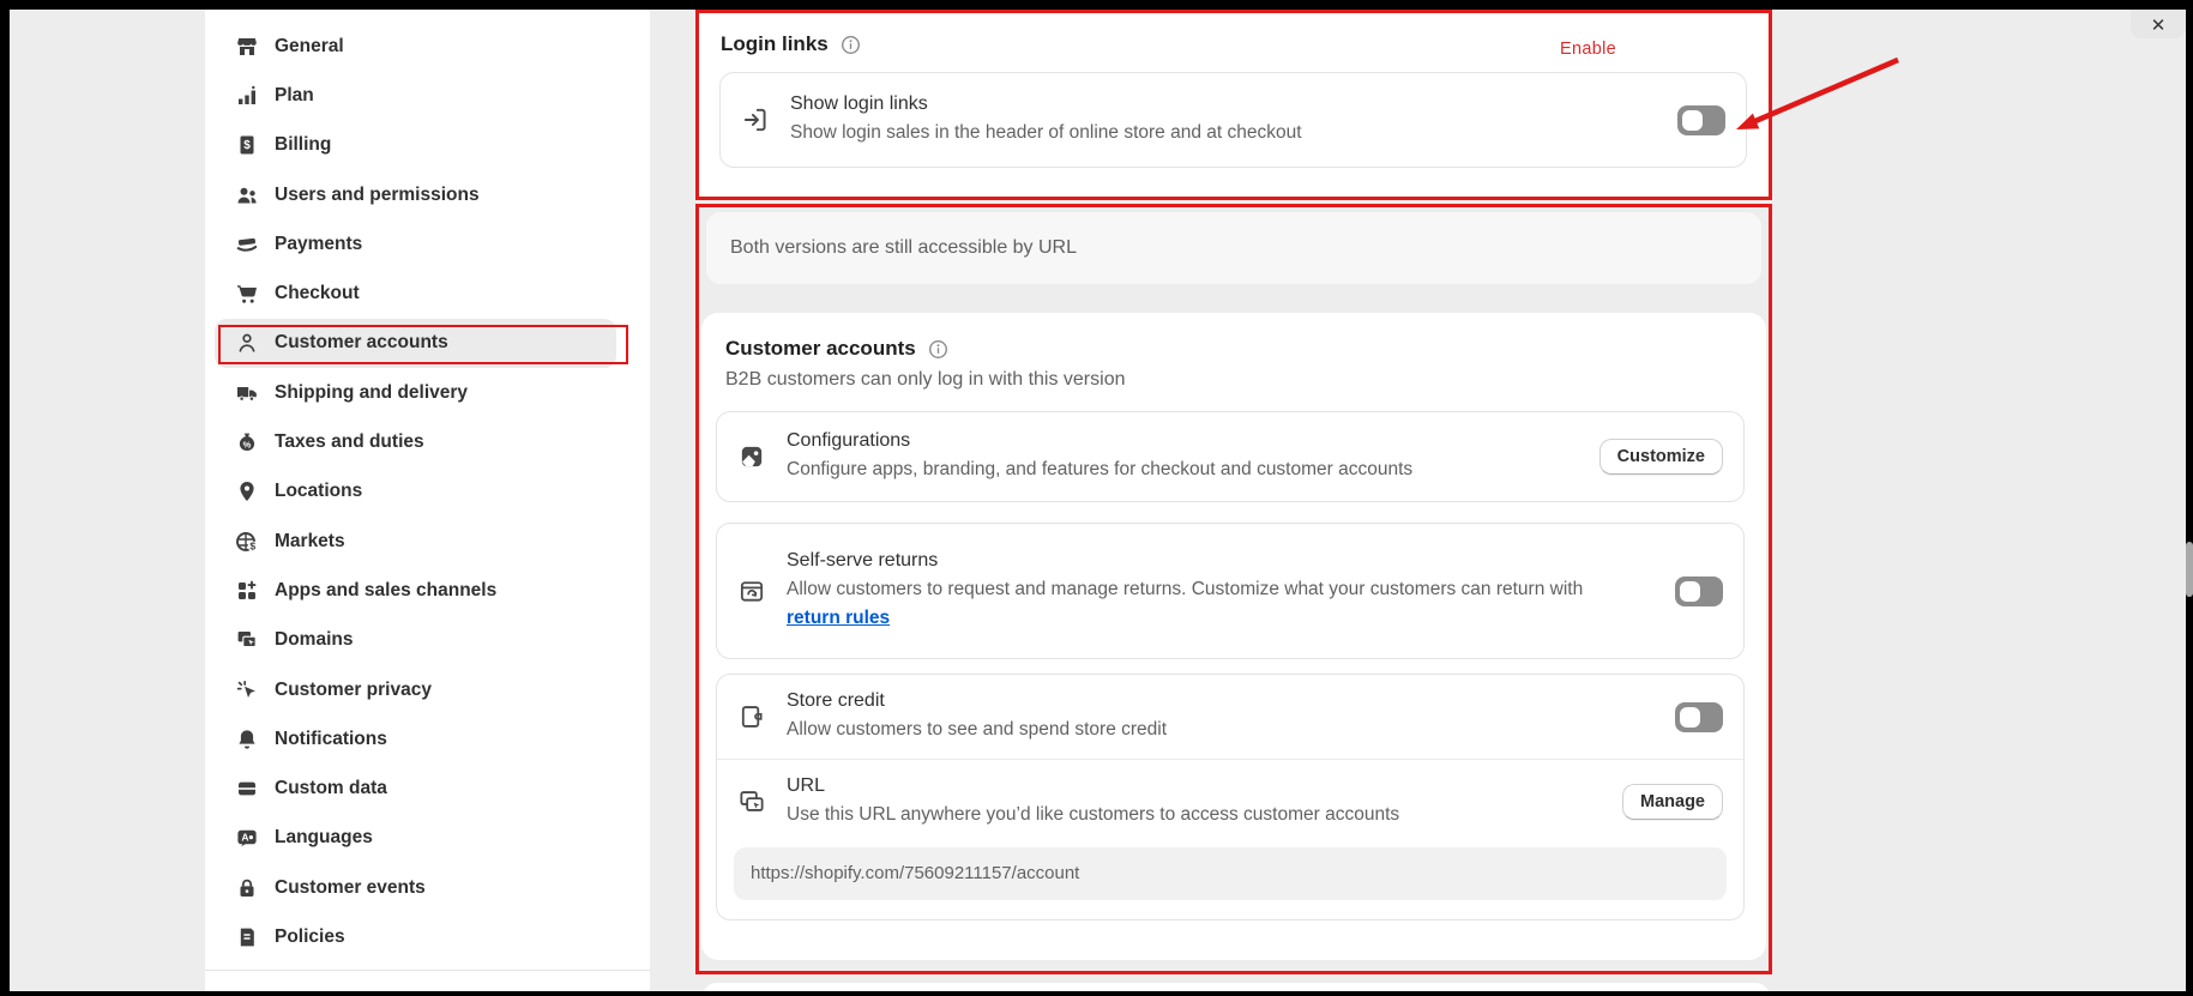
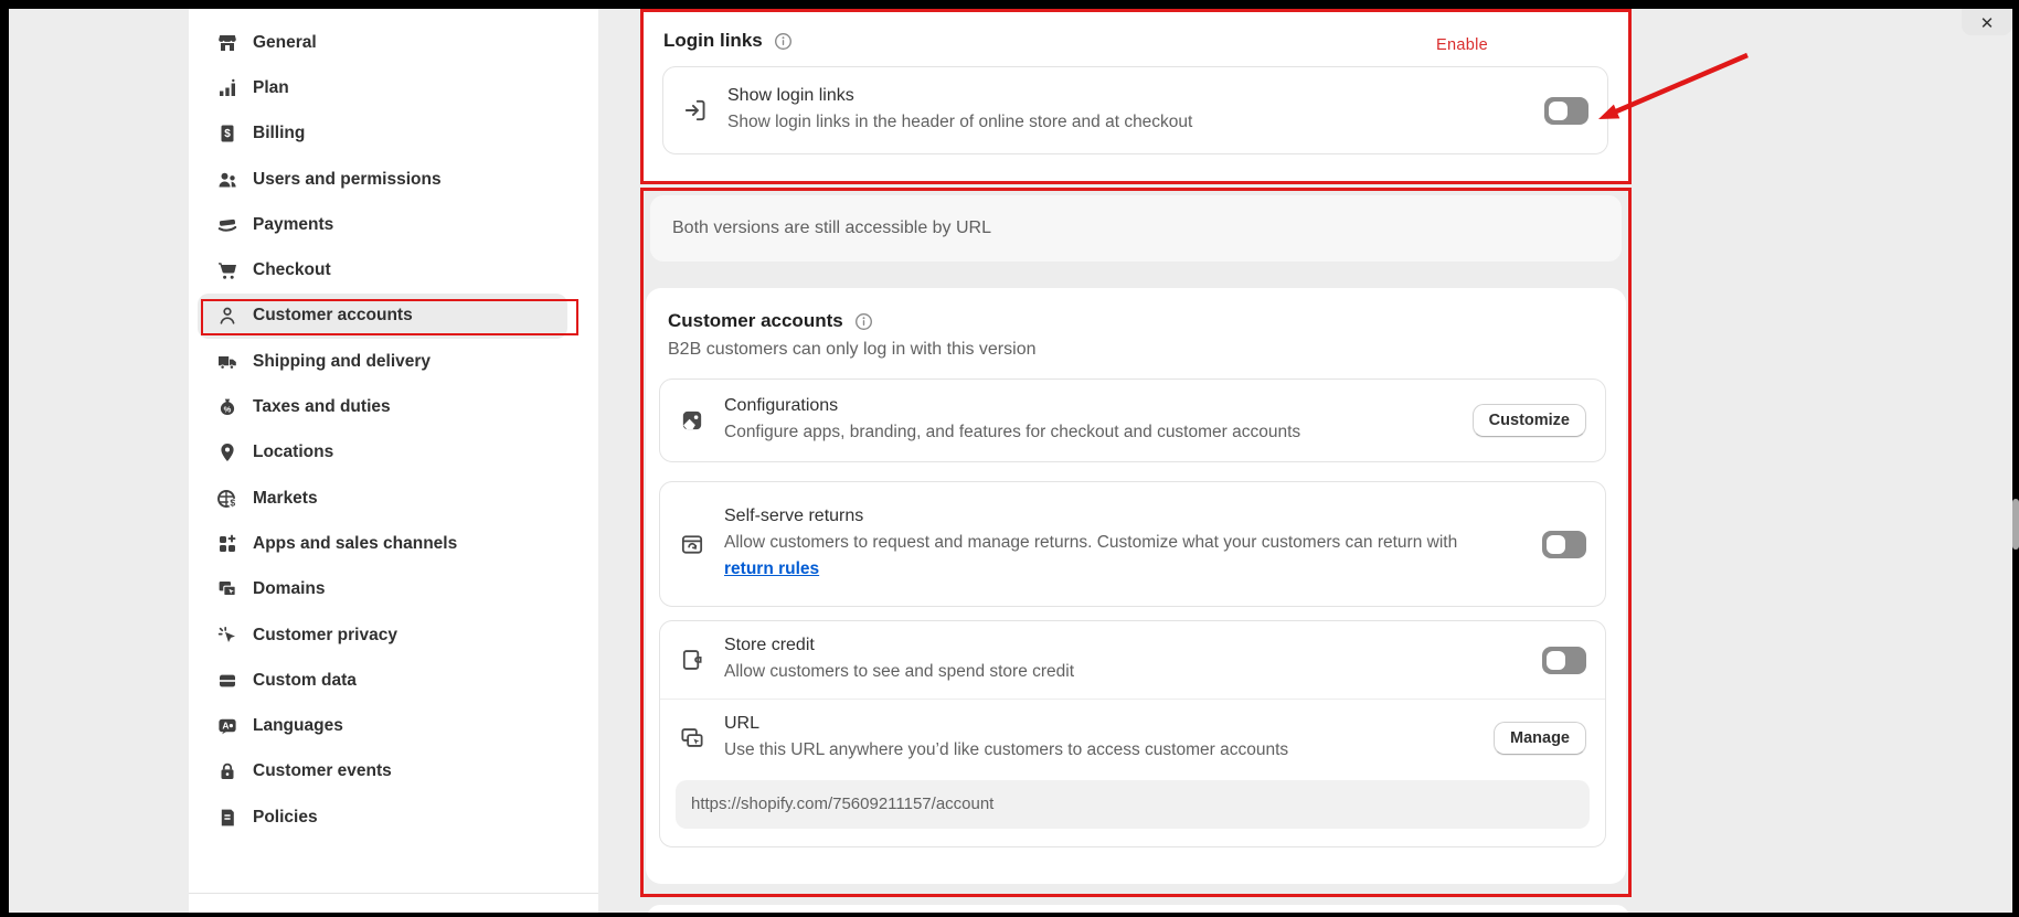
  General
  Plan
  $
  Billing
  Users and permissions
  Payments
  Checkout
  Customer accounts
  Shipping and delivery
  %
  Taxes and duties
  Locations
  $
  Markets
  Apps and sales channels
  Domains
  Customer privacy
- Notifications
  Custom data
  A
  Languages
  Customer events
  Policies
  Login links
  Enable
  Show login links
- Show login sales in the header of online store and at checkout
+ Show login links in the header of online store and at checkout
  Both versions are still accessible by URL
  Customer accounts
  B2B customers can only log in with this version
  Configurations
  Configure apps, branding, and features for checkout and customer accounts
  Customize
  Self-serve returns
  Allow customers to request and manage returns. Customize what your customers can return with return rules
  Store credit
  Allow customers to see and spend store credit
  URL
  Use this URL anywhere you’d like customers to access customer accounts
  Manage
  https://shopify.com/75609211157/account
  ✕
